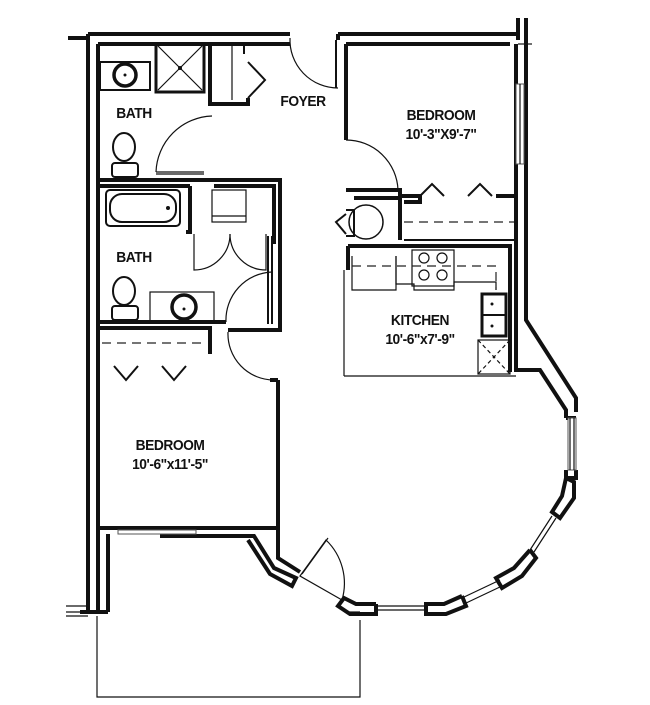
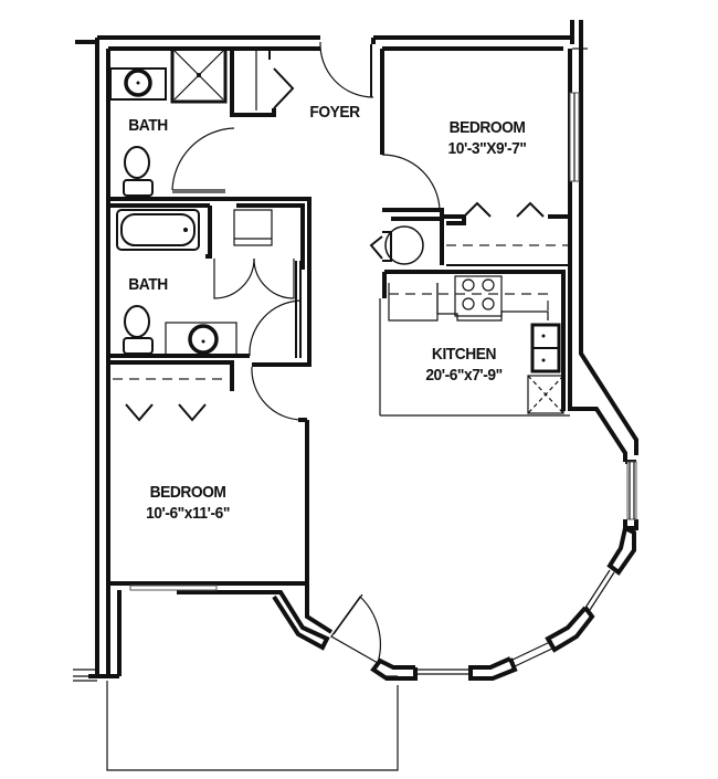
  BATH
  FOYER
  BEDROOM
  10'-3"X9'-7"
  BATH
  KITCHEN
- 10'-6"x7'-9"
+ 20'-6"x7'-9"
  BEDROOM
- 10'-6"x11'-5"
+ 10'-6"x11'-6"
